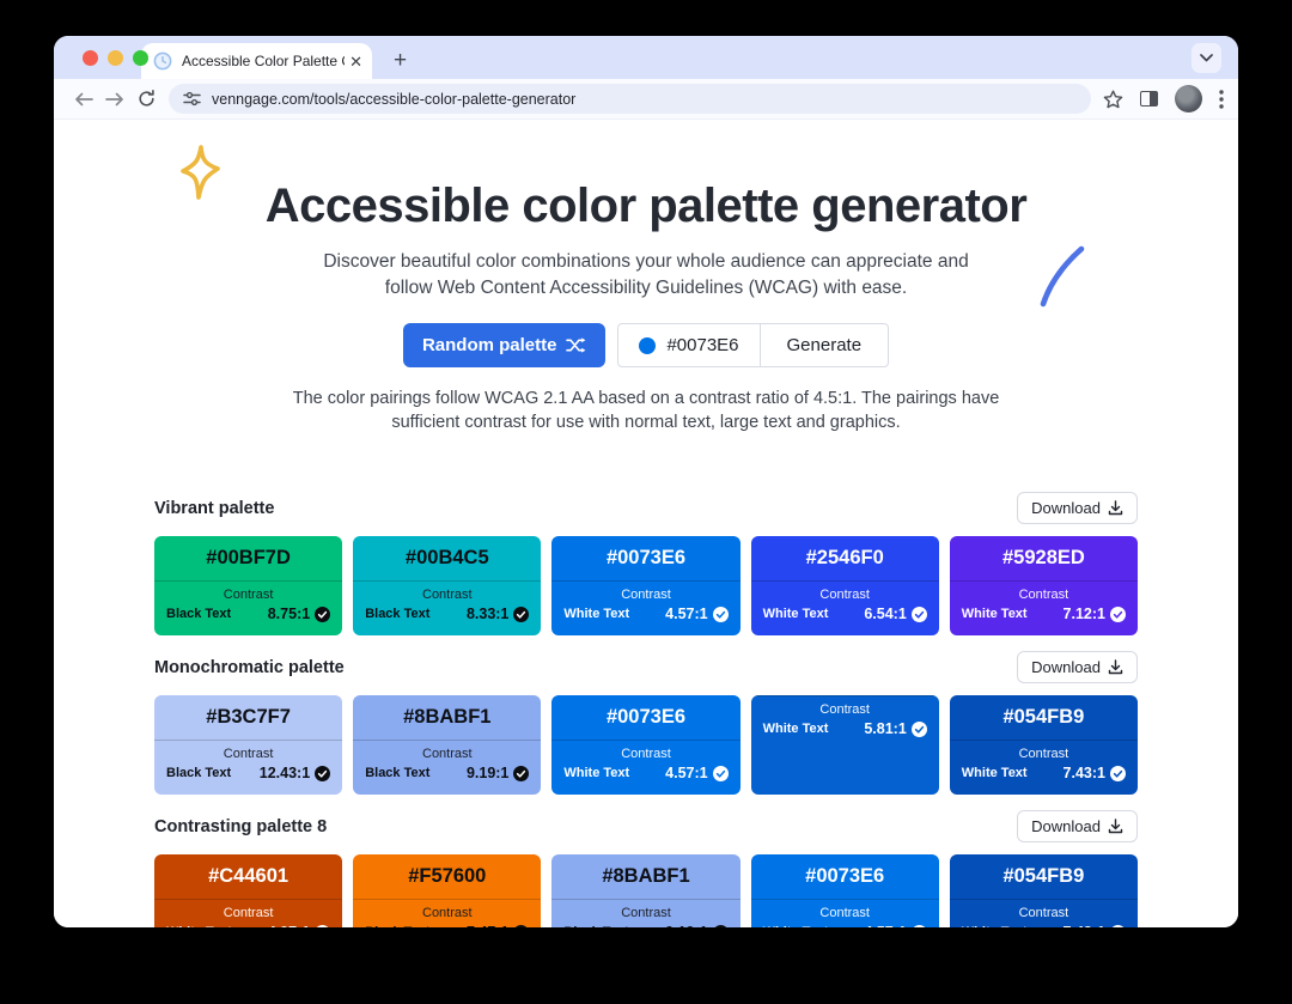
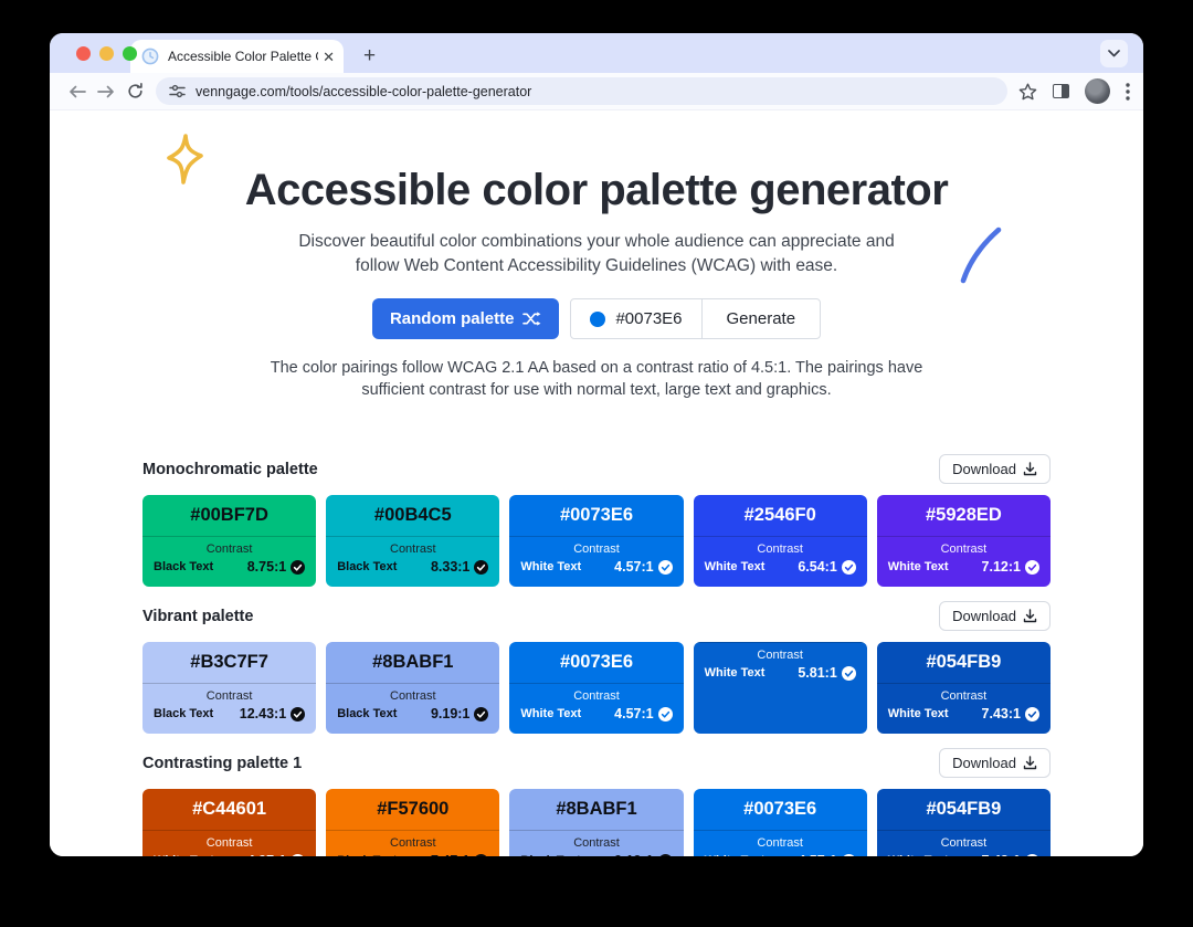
  Accessible Color Palette
  ✕
  +
  venngage.com/tools/accessible-color-palette-generator
  Accessible color palette generator
  Discover beautiful color combinations your whole audience can appreciate and
  follow Web Content Accessibility Guidelines (WCAG) with ease.
  Random palette
  #0073E6
  Generate
  The color pairings follow WCAG 2.1 AA based on a contrast ratio of 4.5:1. The pairings have
  sufficient contrast for use with normal text, large text and graphics.
- Vibrant palette
+ Monochromatic palette
  Download
  #00BF7D
  Contrast
  Black Text
  8.75:1
  #00B4C5
  Contrast
  Black Text
  8.33:1
  #0073E6
  Contrast
  White Text
  4.57:1
  #2546F0
  Contrast
  White Text
  6.54:1
  #5928ED
  Contrast
  White Text
  7.12:1
- Monochromatic palette
+ Vibrant palette
  Download
  #B3C7F7
  Contrast
  Black Text
  12.43:1
  #8BABF1
  Contrast
  Black Text
  9.19:1
  #0073E6
  Contrast
  White Text
  4.57:1
  Contrast
  White Text
  5.81:1
  #054FB9
  Contrast
  White Text
  7.43:1
- Contrasting palette 8
+ Contrasting palette 1
  Download
  #C44601
  Contrast
  #F57600
  Contrast
  #8BABF1
  Contrast
  #0073E6
  Contrast
  #054FB9
  Contrast
